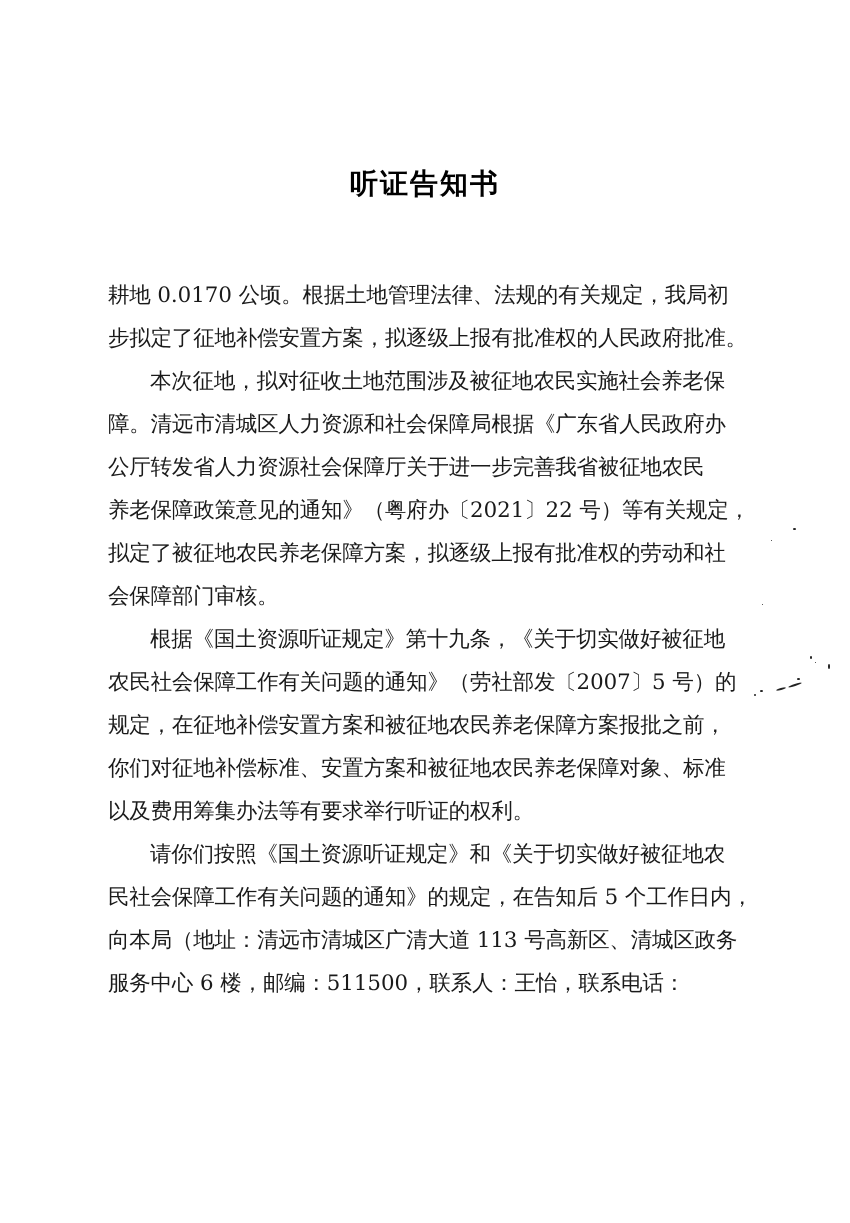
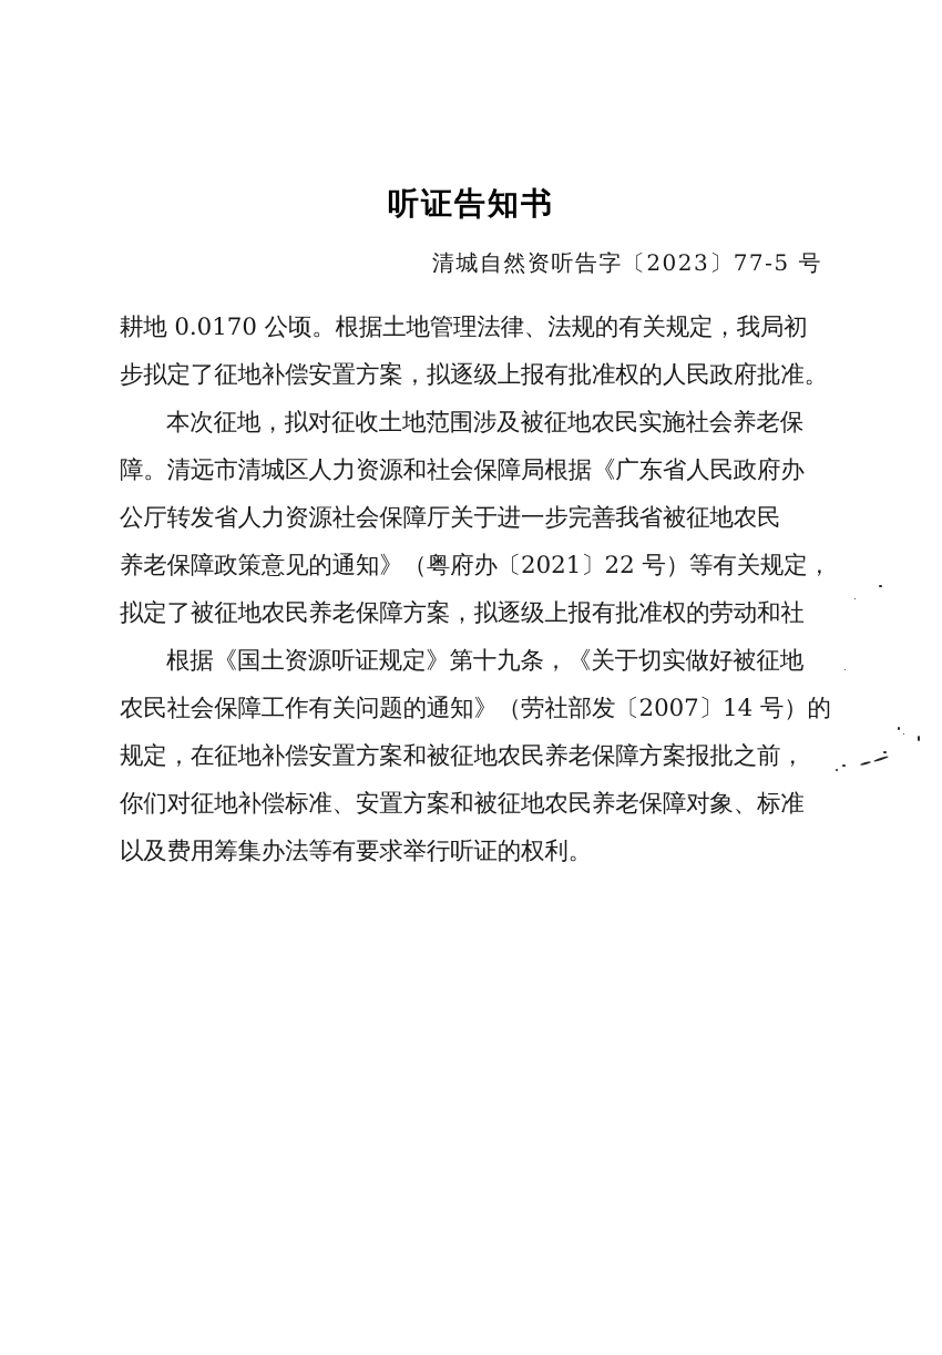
  听证告知书
+ 清城自然资听告字〔2023〕77-5 号
  耕地 0.0170 公顷。根据土地管理法律、法规的有关规定，我局初
  步拟定了征地补偿安置方案，拟逐级上报有批准权的人民政府批准。
  本次征地，拟对征收土地范围涉及被征地农民实施社会养老保
  障。清远市清城区人力资源和社会保障局根据《广东省人民政府办
  公厅转发省人力资源社会保障厅关于进一步完善我省被征地农民
  养老保障政策意见的通知》（粤府办〔2021〕22 号）等有关规定，
  拟定了被征地农民养老保障方案，拟逐级上报有批准权的劳动和社
- 会保障部门审核。
  根据《国土资源听证规定》第十九条，《关于切实做好被征地
- 农民社会保障工作有关问题的通知》（劳社部发〔2007〕5 号）的
+ 农民社会保障工作有关问题的通知》（劳社部发〔2007〕14 号）的
  规定，在征地补偿安置方案和被征地农民养老保障方案报批之前，
  你们对征地补偿标准、安置方案和被征地农民养老保障对象、标准
  以及费用筹集办法等有要求举行听证的权利。
- 请你们按照《国土资源听证规定》和《关于切实做好被征地农
- 民社会保障工作有关问题的通知》的规定，在告知后 5 个工作日内，
- 向本局（地址：清远市清城区广清大道 113 号高新区、清城区政务
- 服务中心 6 楼，邮编：511500，联系人：王怡，联系电话：
